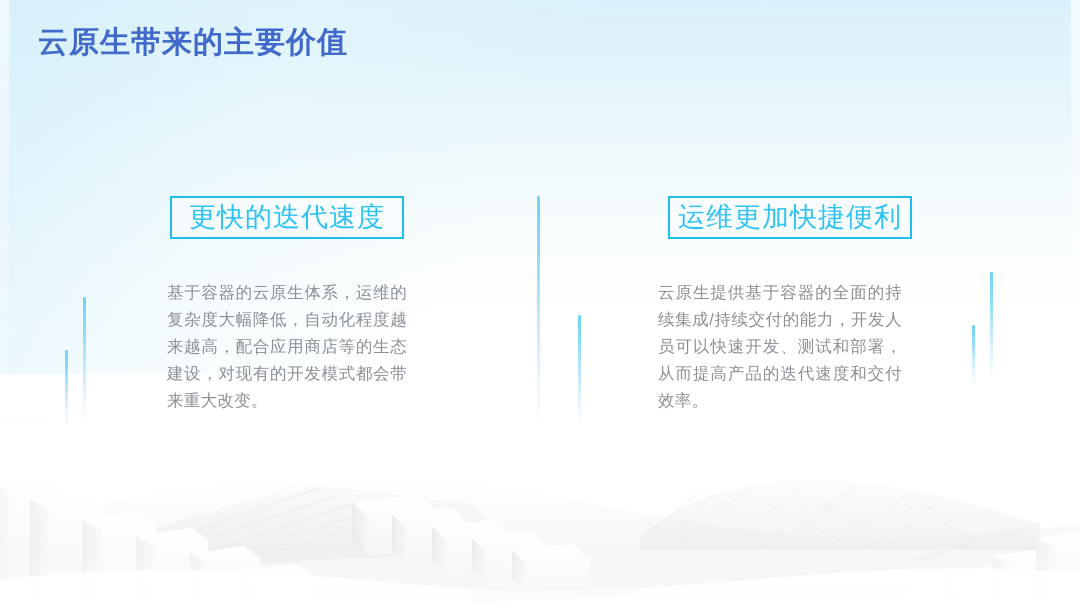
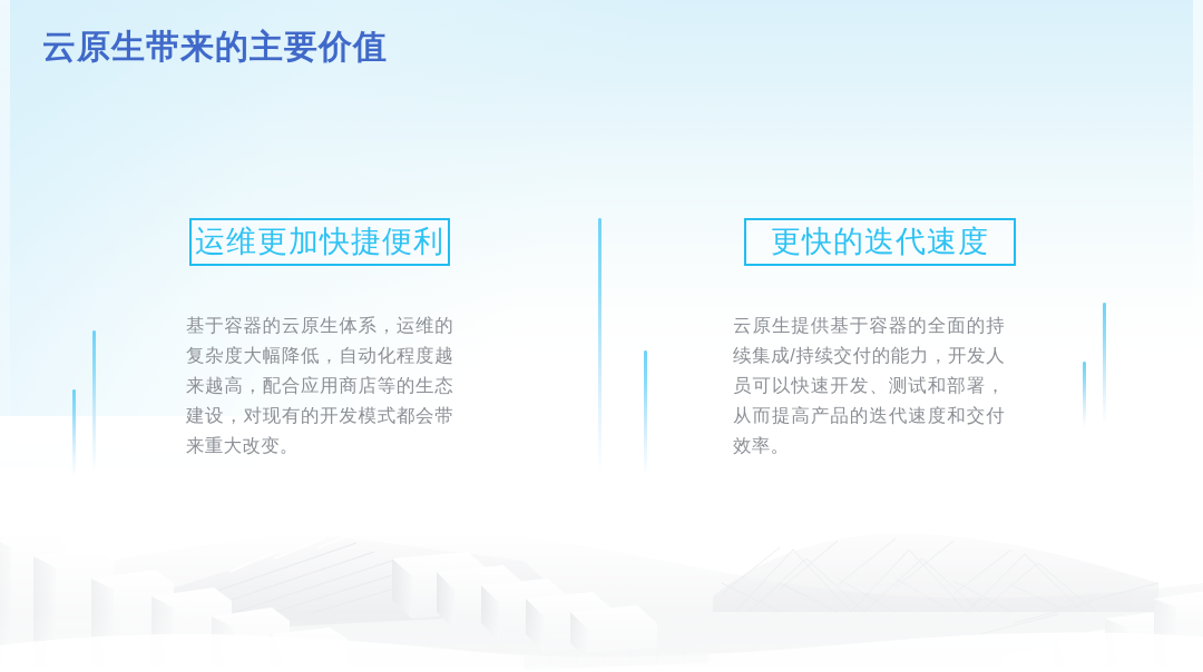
  云原生带来的主要价值
- 更快的迭代速度
+ 运维更加快捷便利
  基于容器的云原生体系，运维的复杂度大幅降低，自动化程度越来越高，配合应用商店等的生态建设，对现有的开发模式都会带来重大改变。
- 运维更加快捷便利
+ 更快的迭代速度
  云原生提供基于容器的全面的持续集成/持续交付的能力，开发人员可以快速开发、测试和部署，从而提高产品的迭代速度和交付效率。
